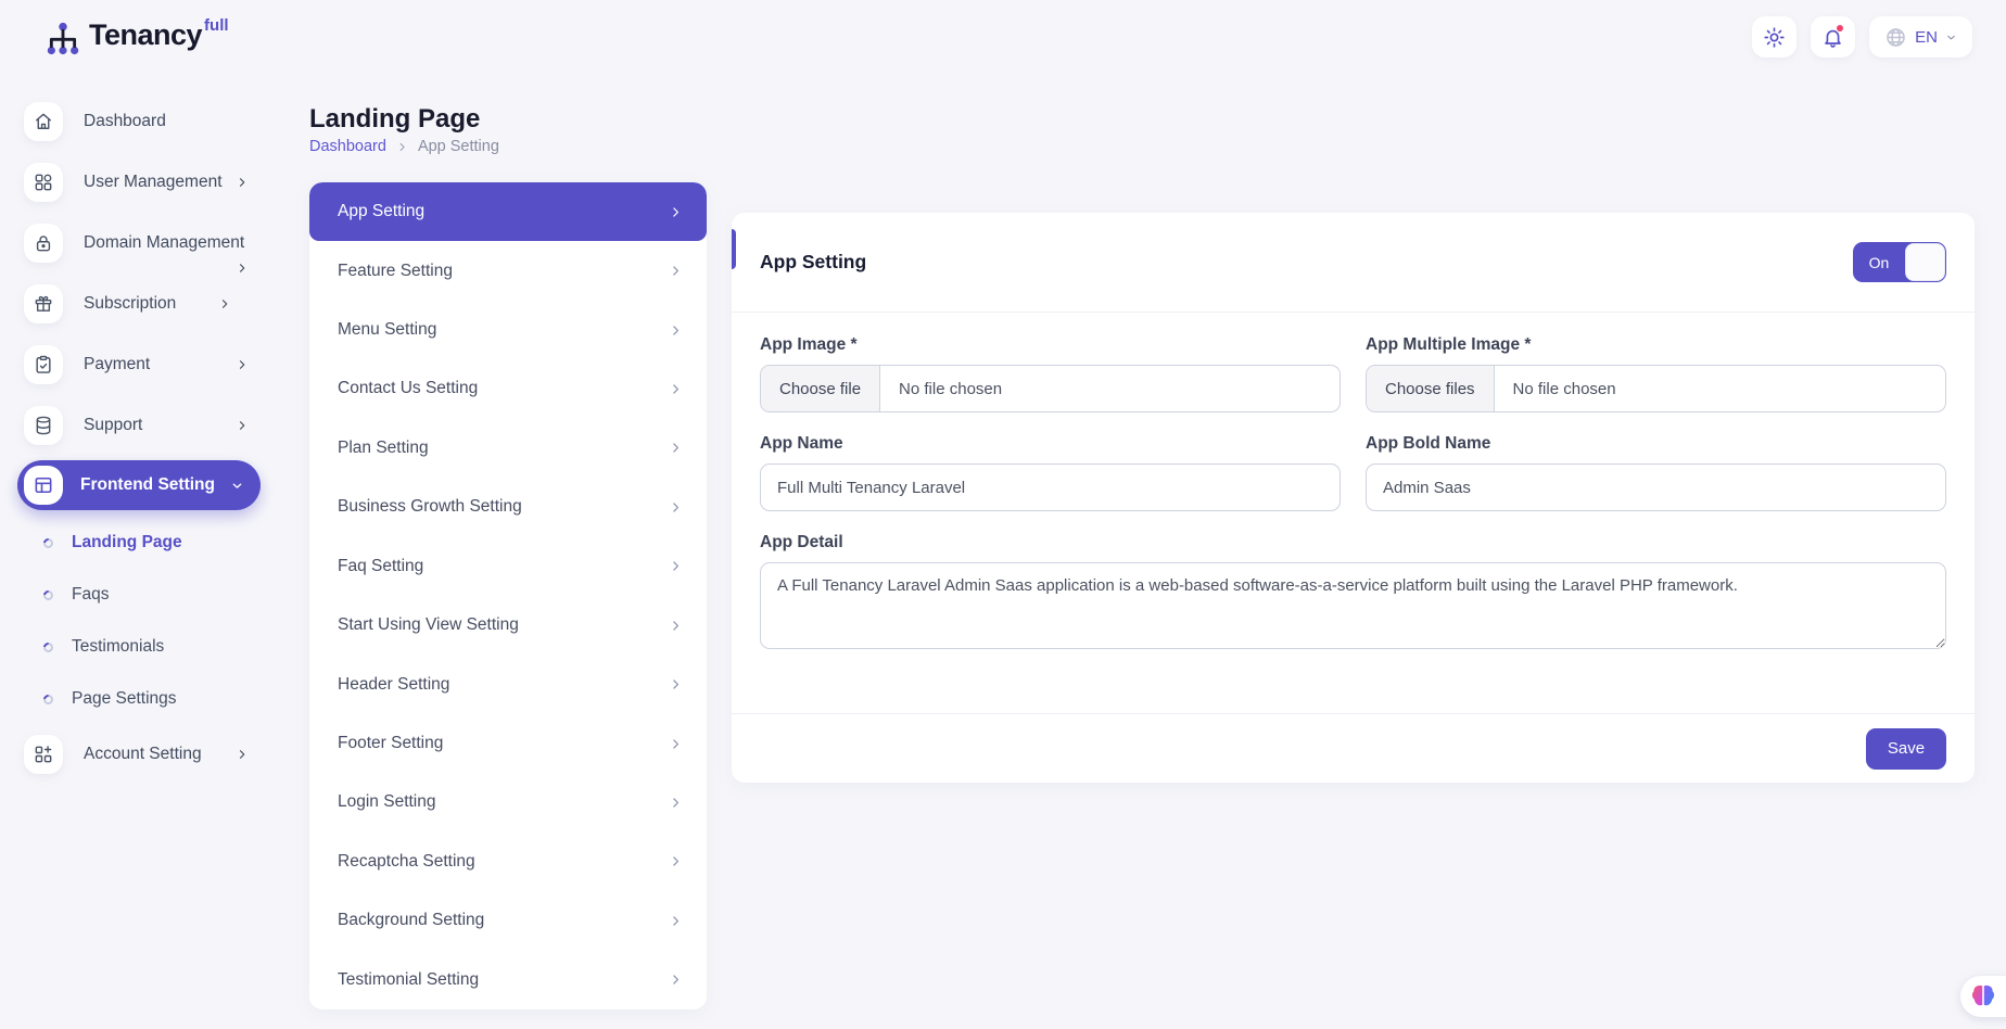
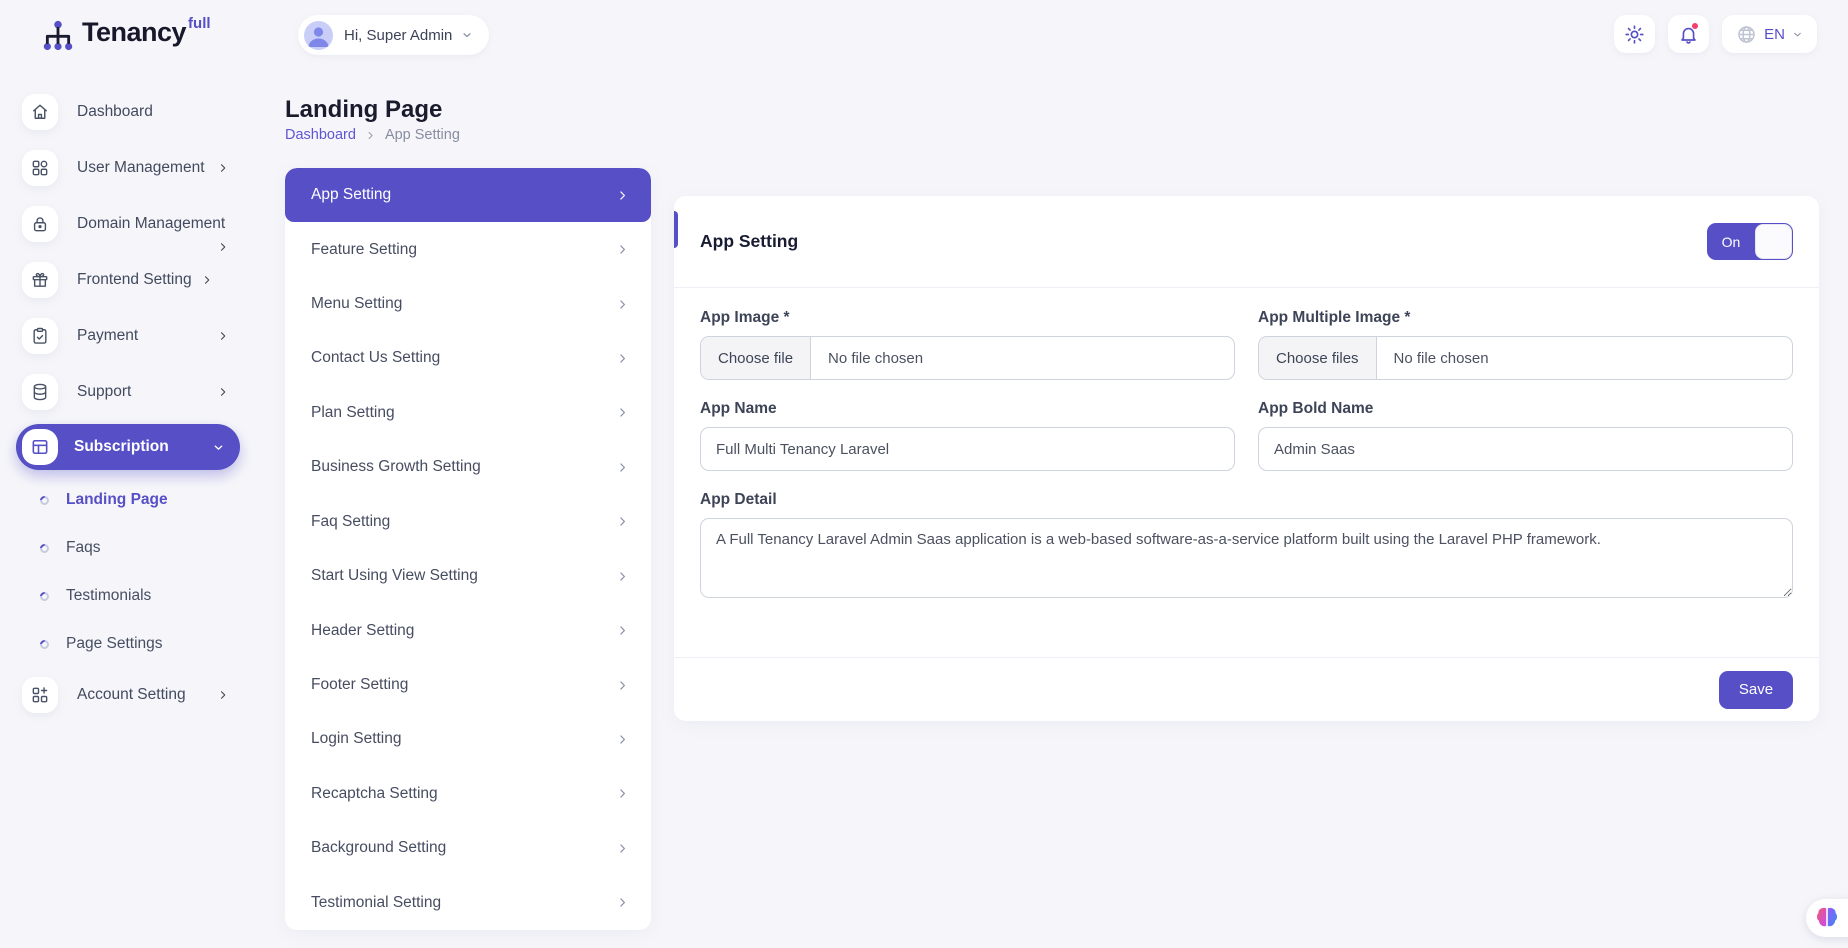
  Tenancy
  full
+ Hi, Super Admin
  EN
  Dashboard
  User Management
  Domain Management
- Subscription
+ Frontend Setting
  Payment
  Support
- Frontend Setting
+ Subscription
  Landing Page
  Faqs
  Testimonials
  Page Settings
  Account Setting
  Landing Page
  Dashboard
  App Setting
  App Setting
  Feature Setting
  Menu Setting
  Contact Us Setting
  Plan Setting
  Business Growth Setting
  Faq Setting
  Start Using View Setting
  Header Setting
  Footer Setting
  Login Setting
  Recaptcha Setting
  Background Setting
  Testimonial Setting
  App Setting
  On
  App Image *
  Choose file
  No file chosen
  App Multiple Image *
  Choose files
  No file chosen
  App Name
  Full Multi Tenancy Laravel
  App Bold Name
  Admin Saas
  App Detail
  A Full Tenancy Laravel Admin Saas application is a web-based software-as-a-service platform built using the Laravel PHP framework.
  Save
